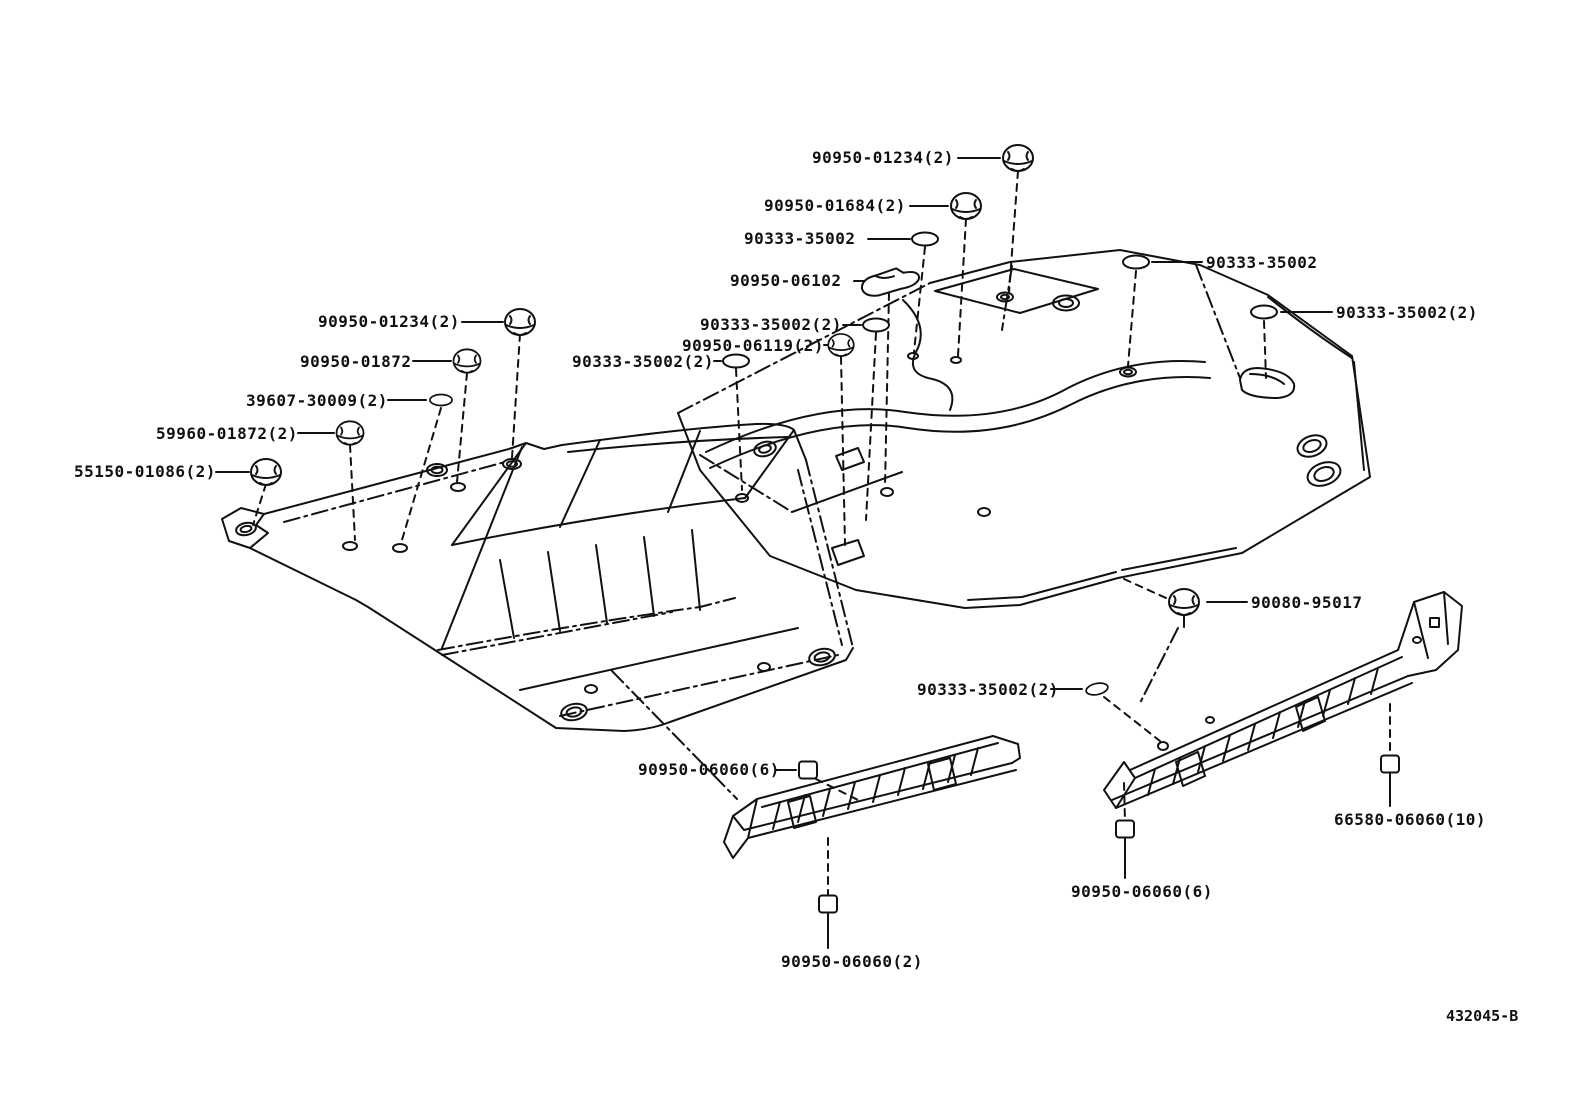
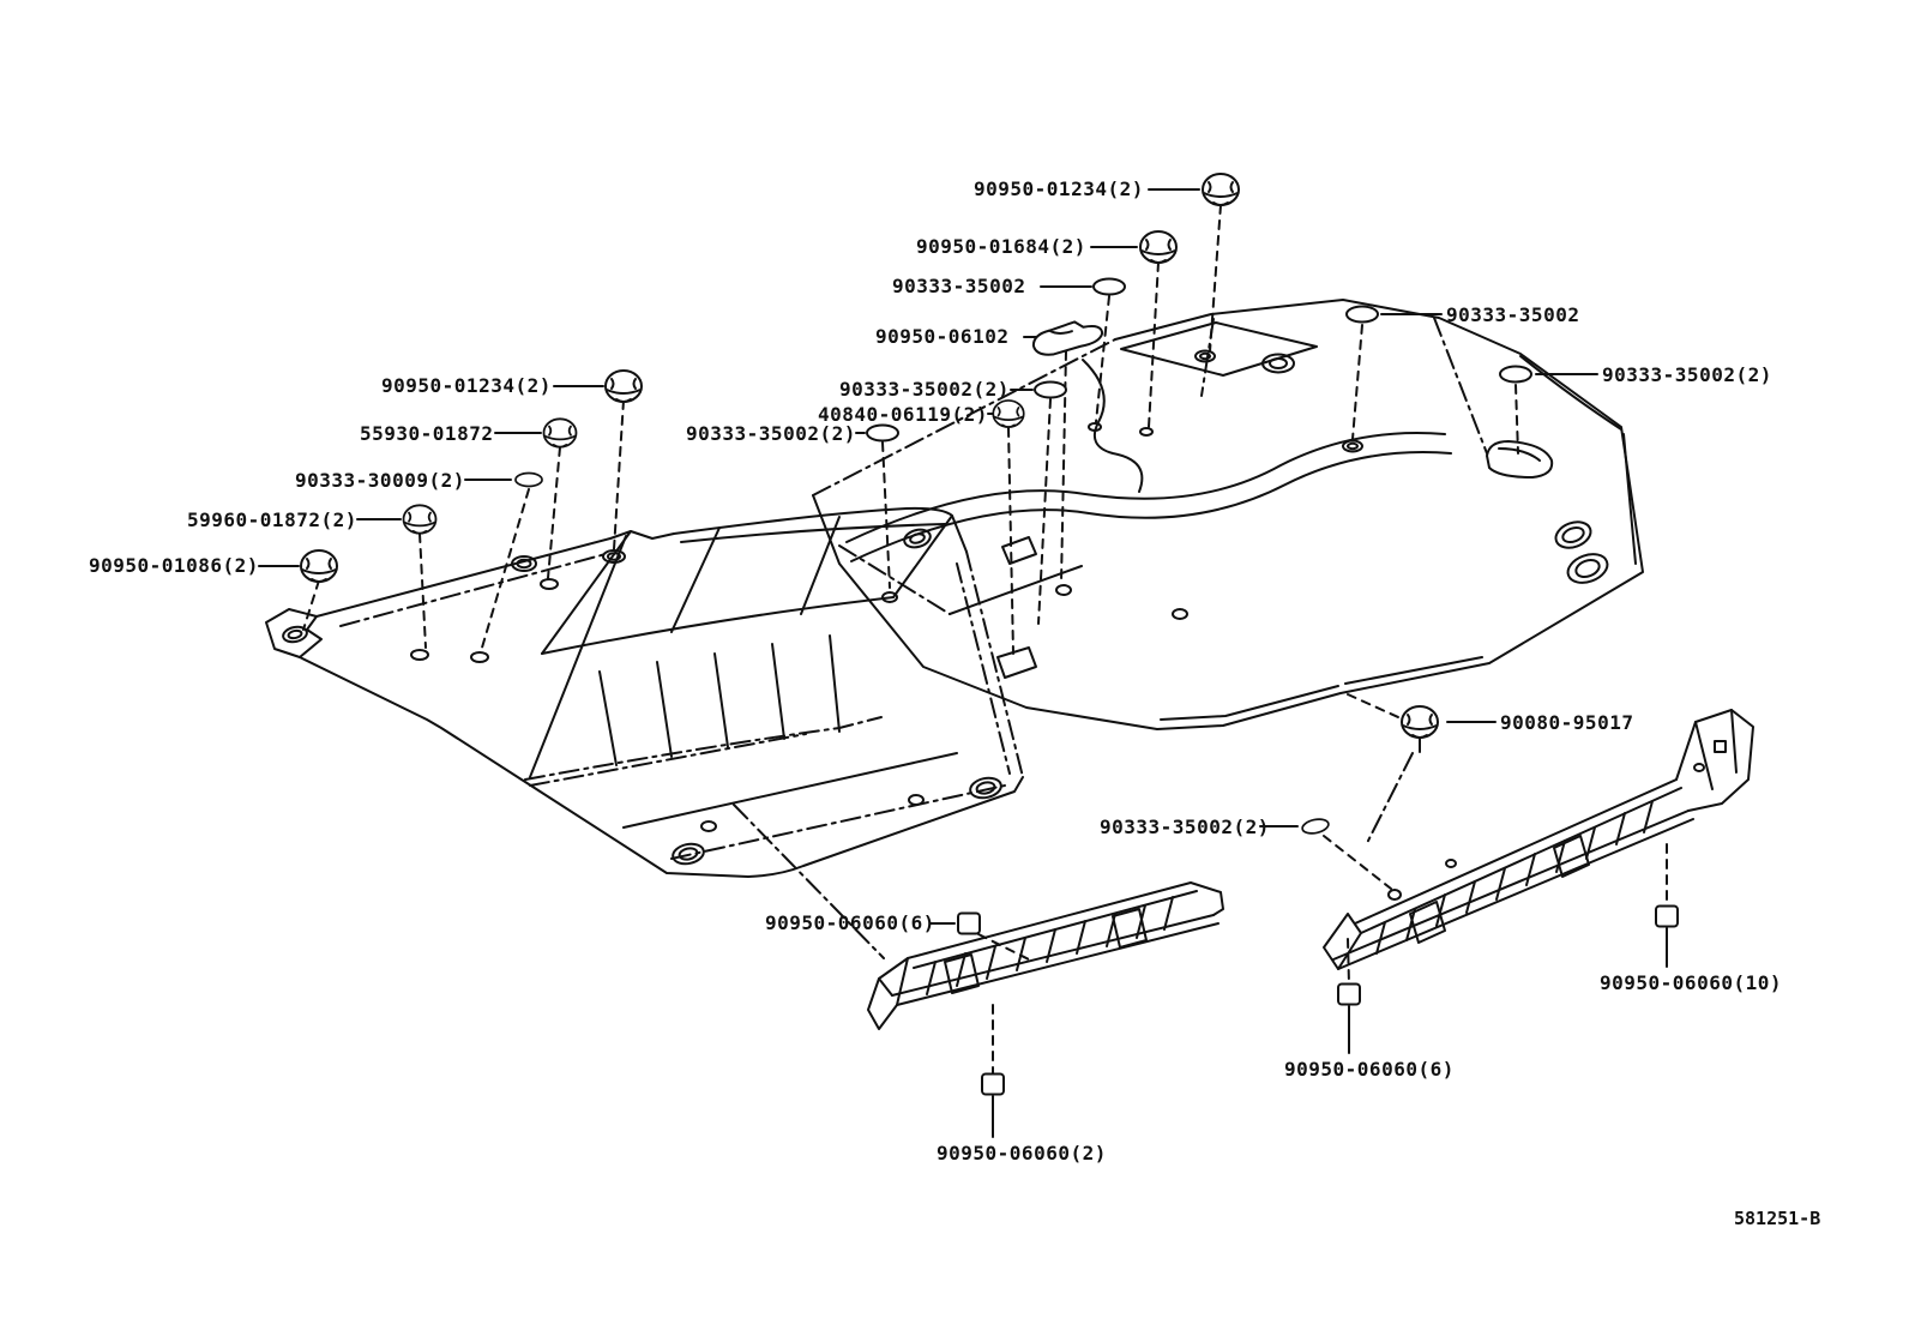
  90950-01234(2)
  90950-01684(2)
  90333-35002
  90950-06102
  90333-35002(2)
- 90950-06119(2)
+ 40840-06119(2)
  90333-35002(2)
  90950-01234(2)
- 90950-01872
+ 55930-01872
- 39607-30009(2)
+ 90333-30009(2)
  59960-01872(2)
- 55150-01086(2)
+ 90950-01086(2)
  90333-35002
  90333-35002(2)
  90080-95017
  90333-35002(2)
  90950-06060(6)
  90950-06060(2)
  90950-06060(6)
- 66580-06060(10)
+ 90950-06060(10)
- 432045-B
+ 581251-B
